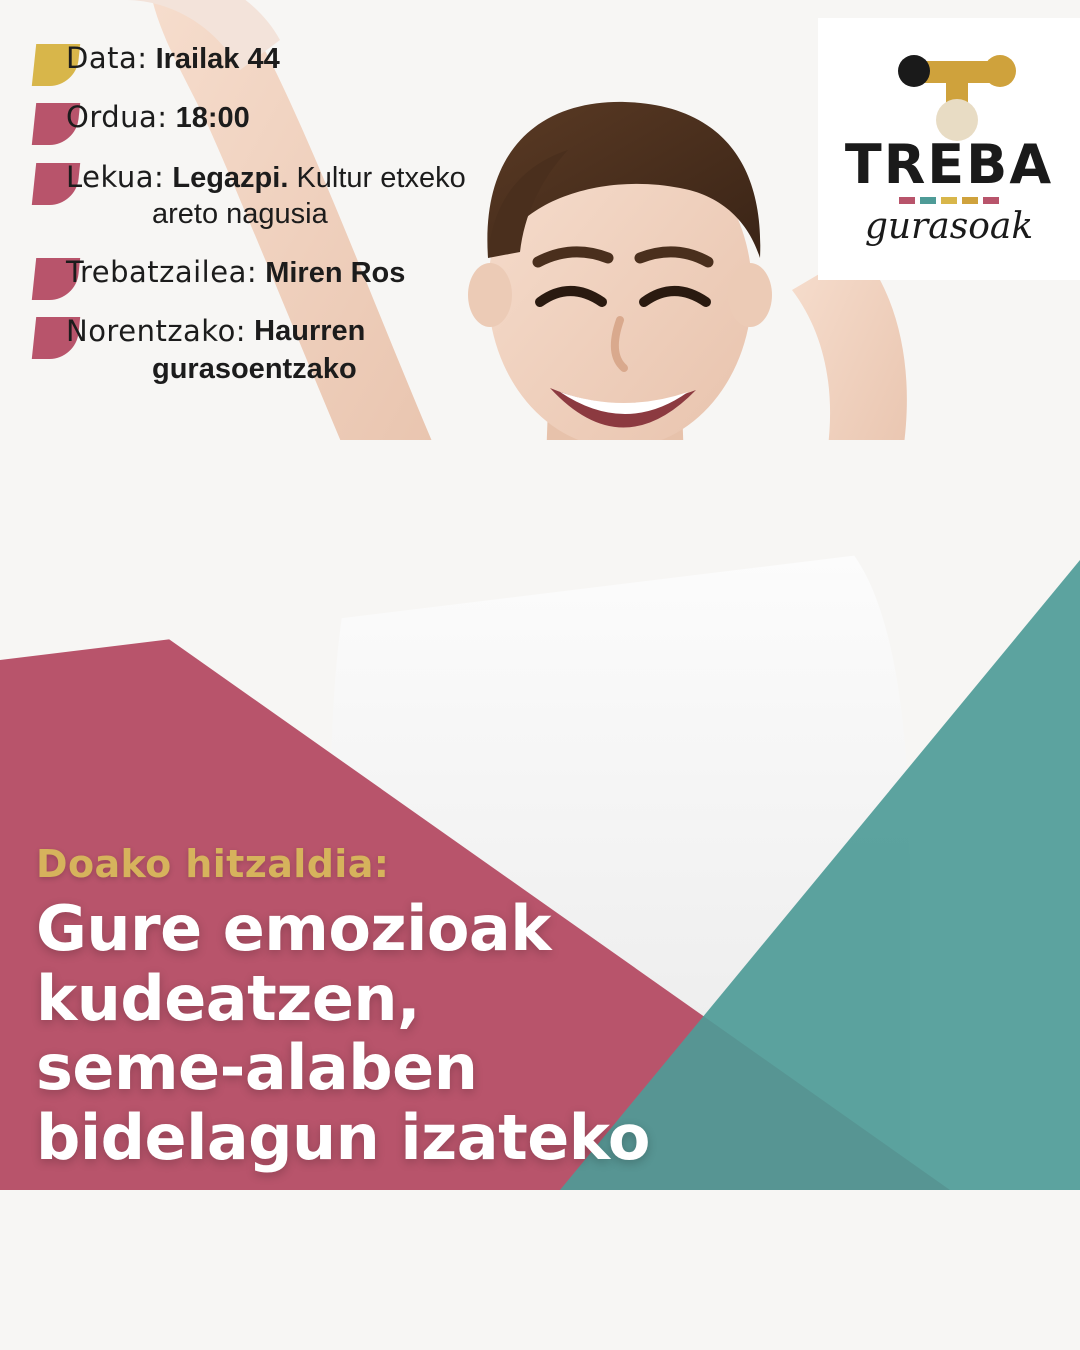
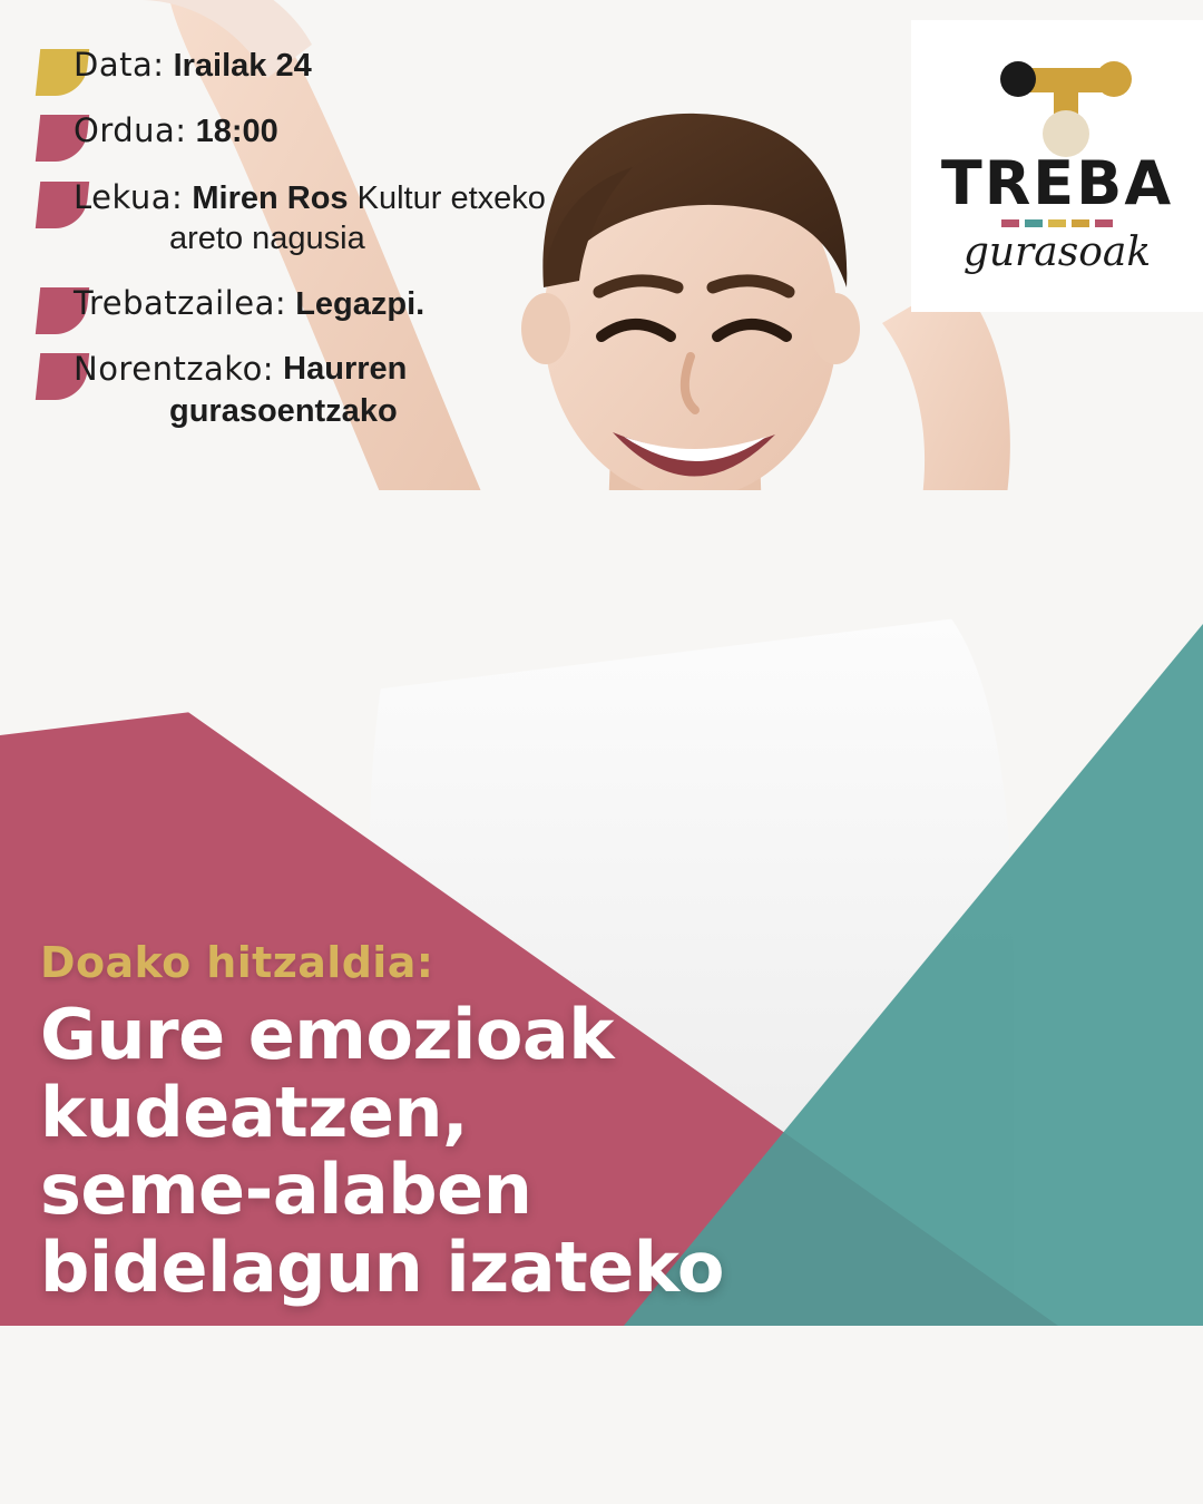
- Data: Irailak 44
+ Data: Irailak 24
  Ordua: 18:00
- Lekua: Legazpi. Kultur etxeko
+ Lekua: Miren Ros Kultur etxeko
  areto nagusia
- Trebatzailea: Miren Ros
+ Trebatzailea: Legazpi.
  Norentzako: Haurren
  gurasoentzako
  TREBA
  gurasoak
  Doako hitzaldia:
  Gure emozioak
  kudeatzen,
  seme-alaben
  bidelagun izateko
